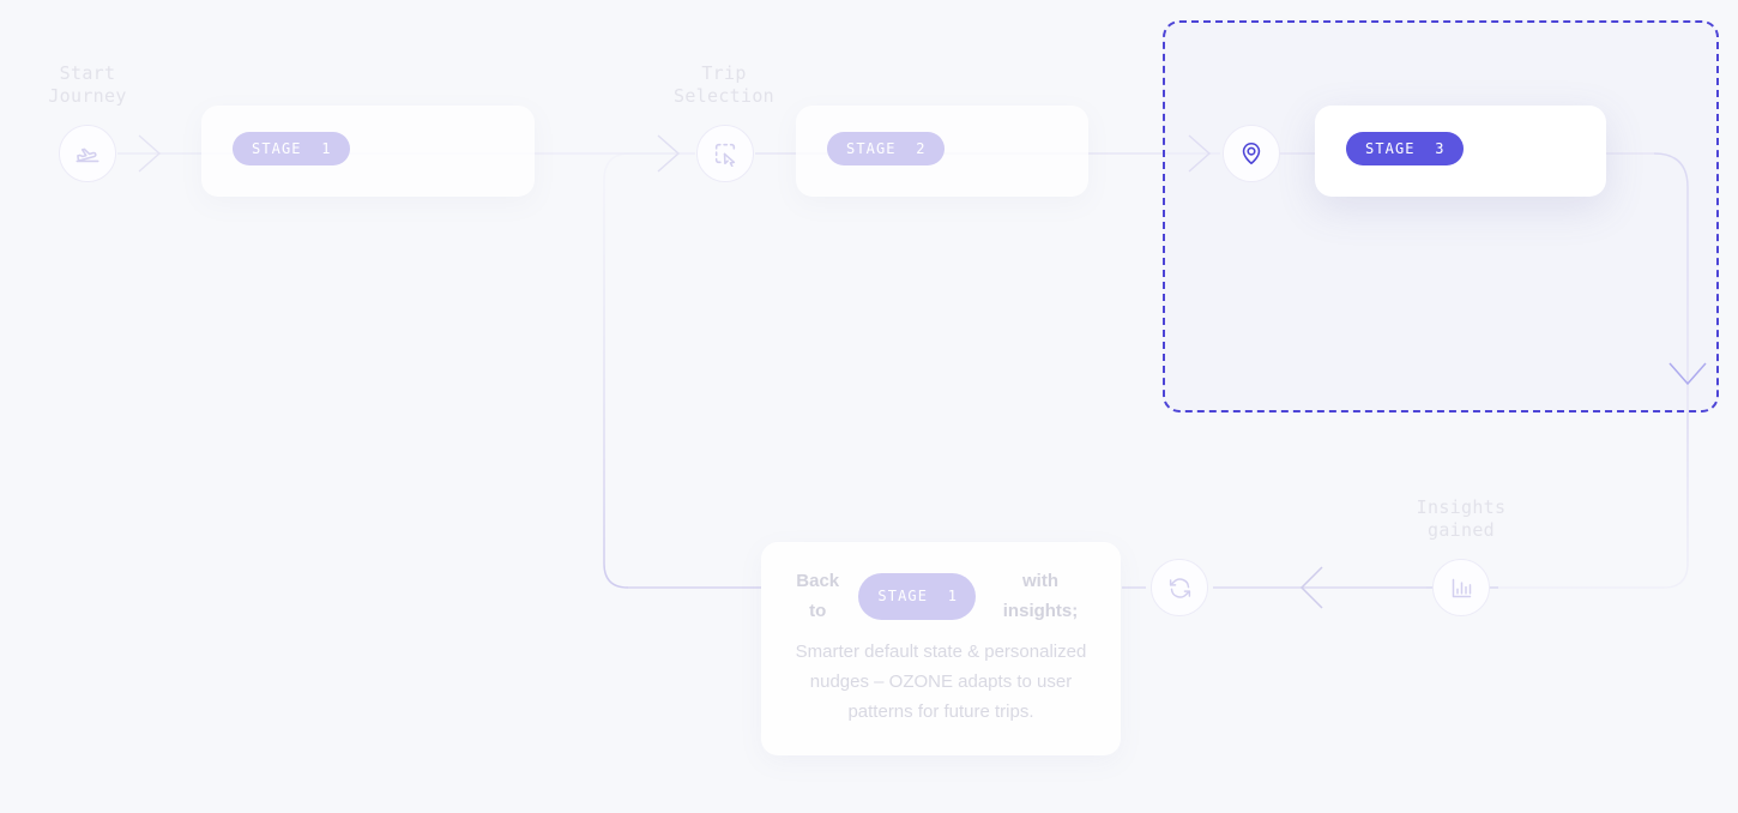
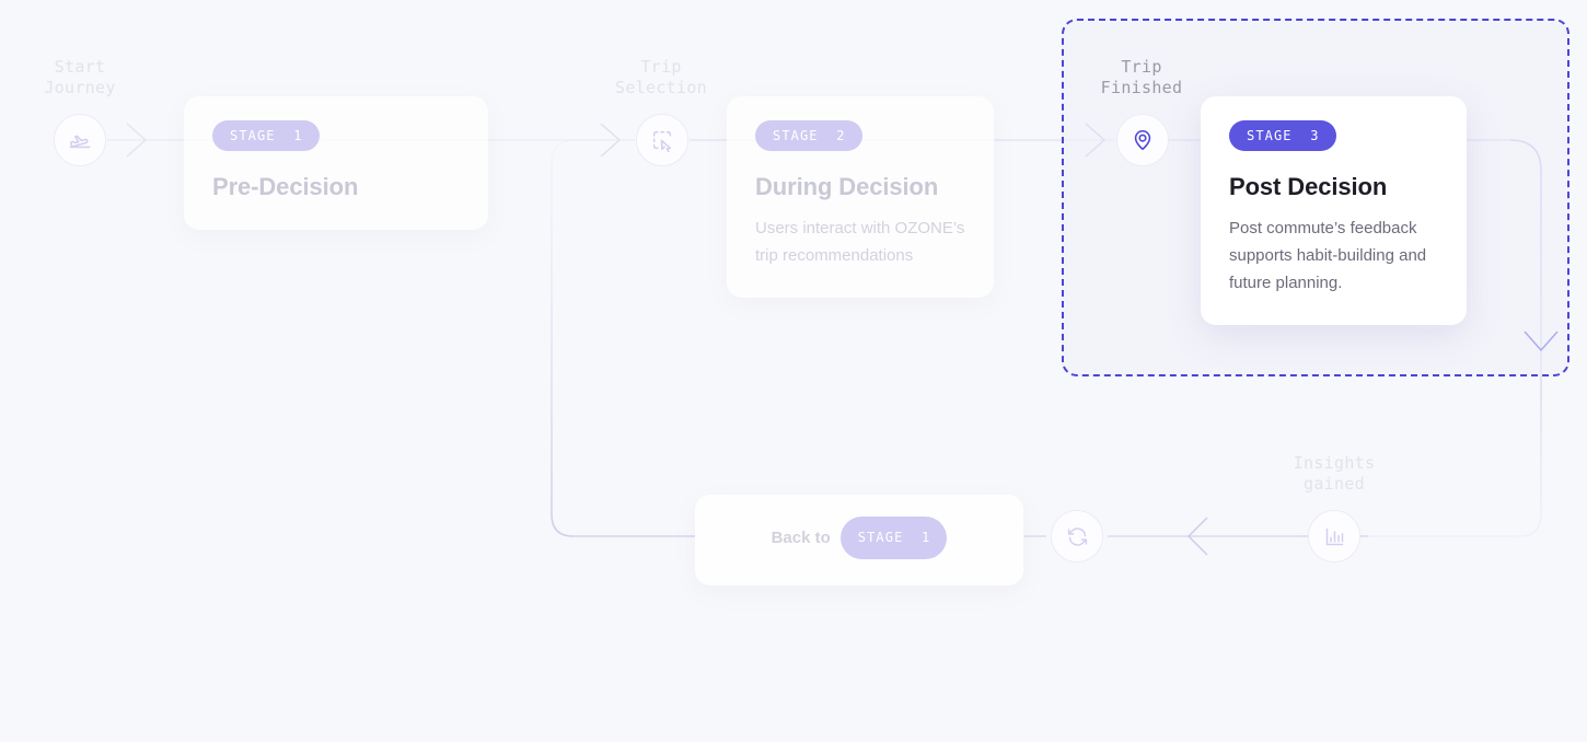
  STAGE 1
+ Pre-Decision
  STAGE 2
+ During Decision
+ Users interact with OZONE’s trip recommendations
+ Trip
+ Finished
  STAGE 3
+ Post Decision
+ Post commute’s feedback supports habit-building and future planning.
  Back to
  STAGE 1
- with insights;
- Smarter default state & personalized nudges – OZONE adapts to user patterns for future trips.
